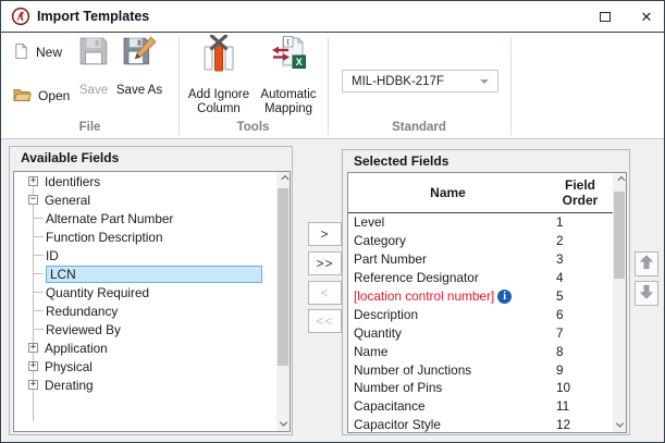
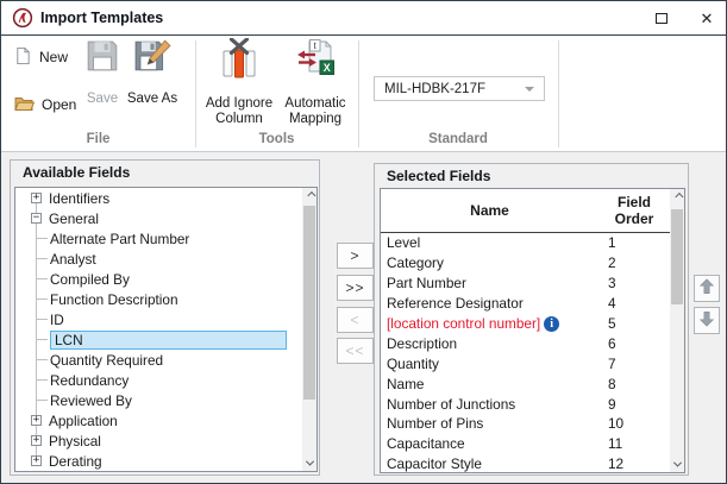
  Import Templates
  ✕
  New
  Open
  Save
  Save As
  Add Ignore Column
  t
  X
  Automatic Mapping
  MIL-HDBK-217F
  File
  Tools
  Standard
  Available Fields
  +
  Identifiers
  −
  General
  Alternate Part Number
+ Analyst
+ Compiled By
  Function Description
  ID
  LCN
  Quantity Required
  Redundancy
  Reviewed By
  +
  Application
  +
  Physical
  +
  Derating
  >
  >>
  <
  <<
  Selected Fields
  Name
  Field Order
  Level
  1
  Category
  2
  Part Number
  3
  Reference Designator
  4
  [location control number]
  i
  5
  Description
  6
  Quantity
  7
  Name
  8
  Number of Junctions
  9
  Number of Pins
  10
  Capacitance
  11
  Capacitor Style
  12
